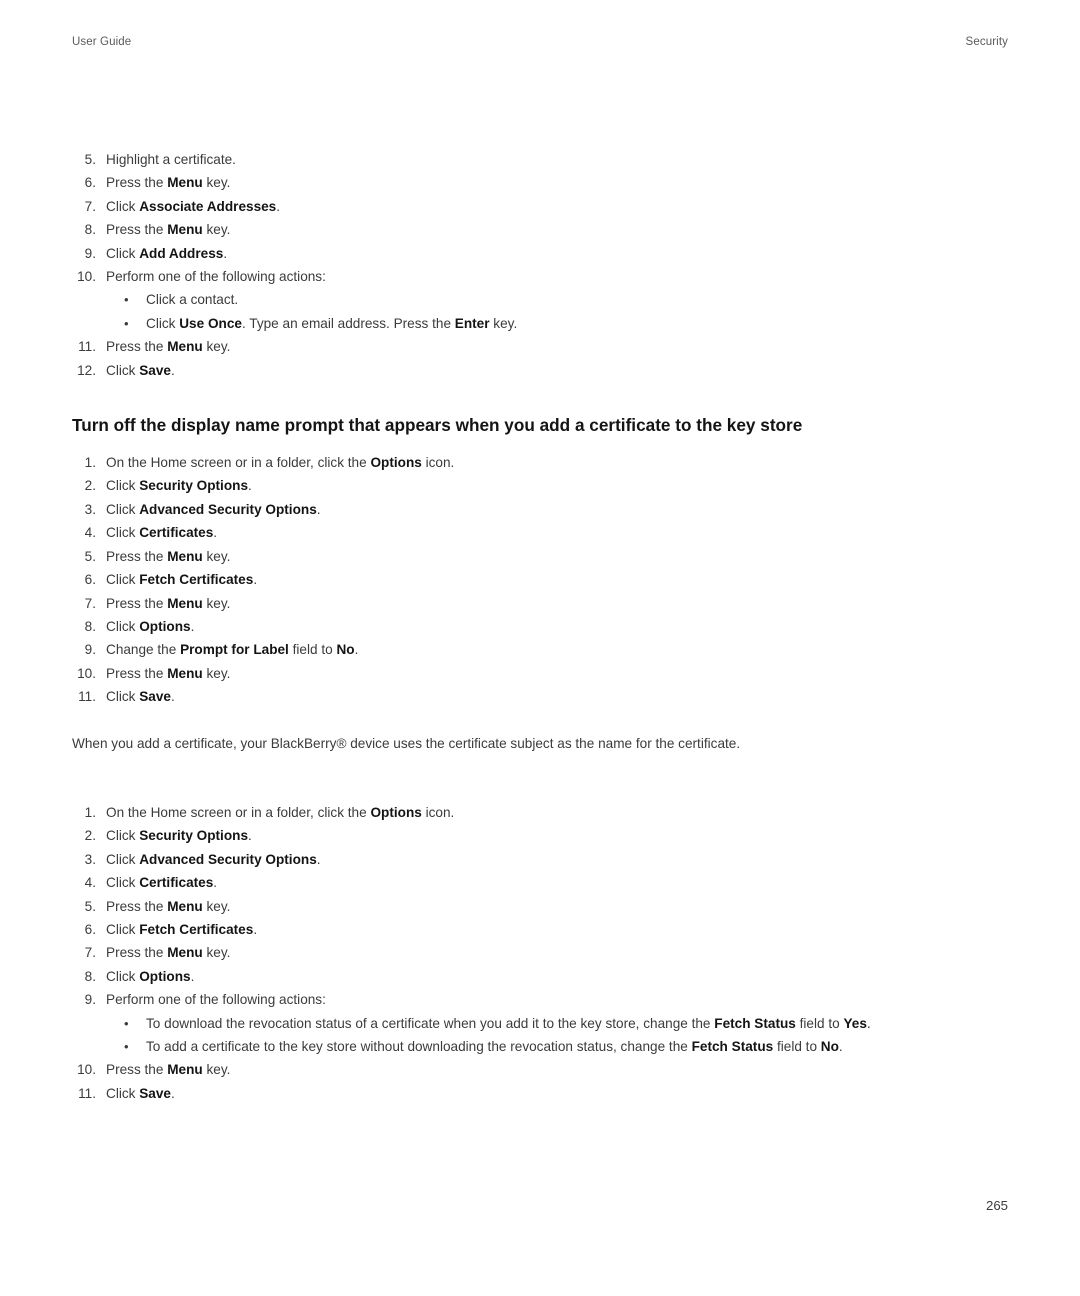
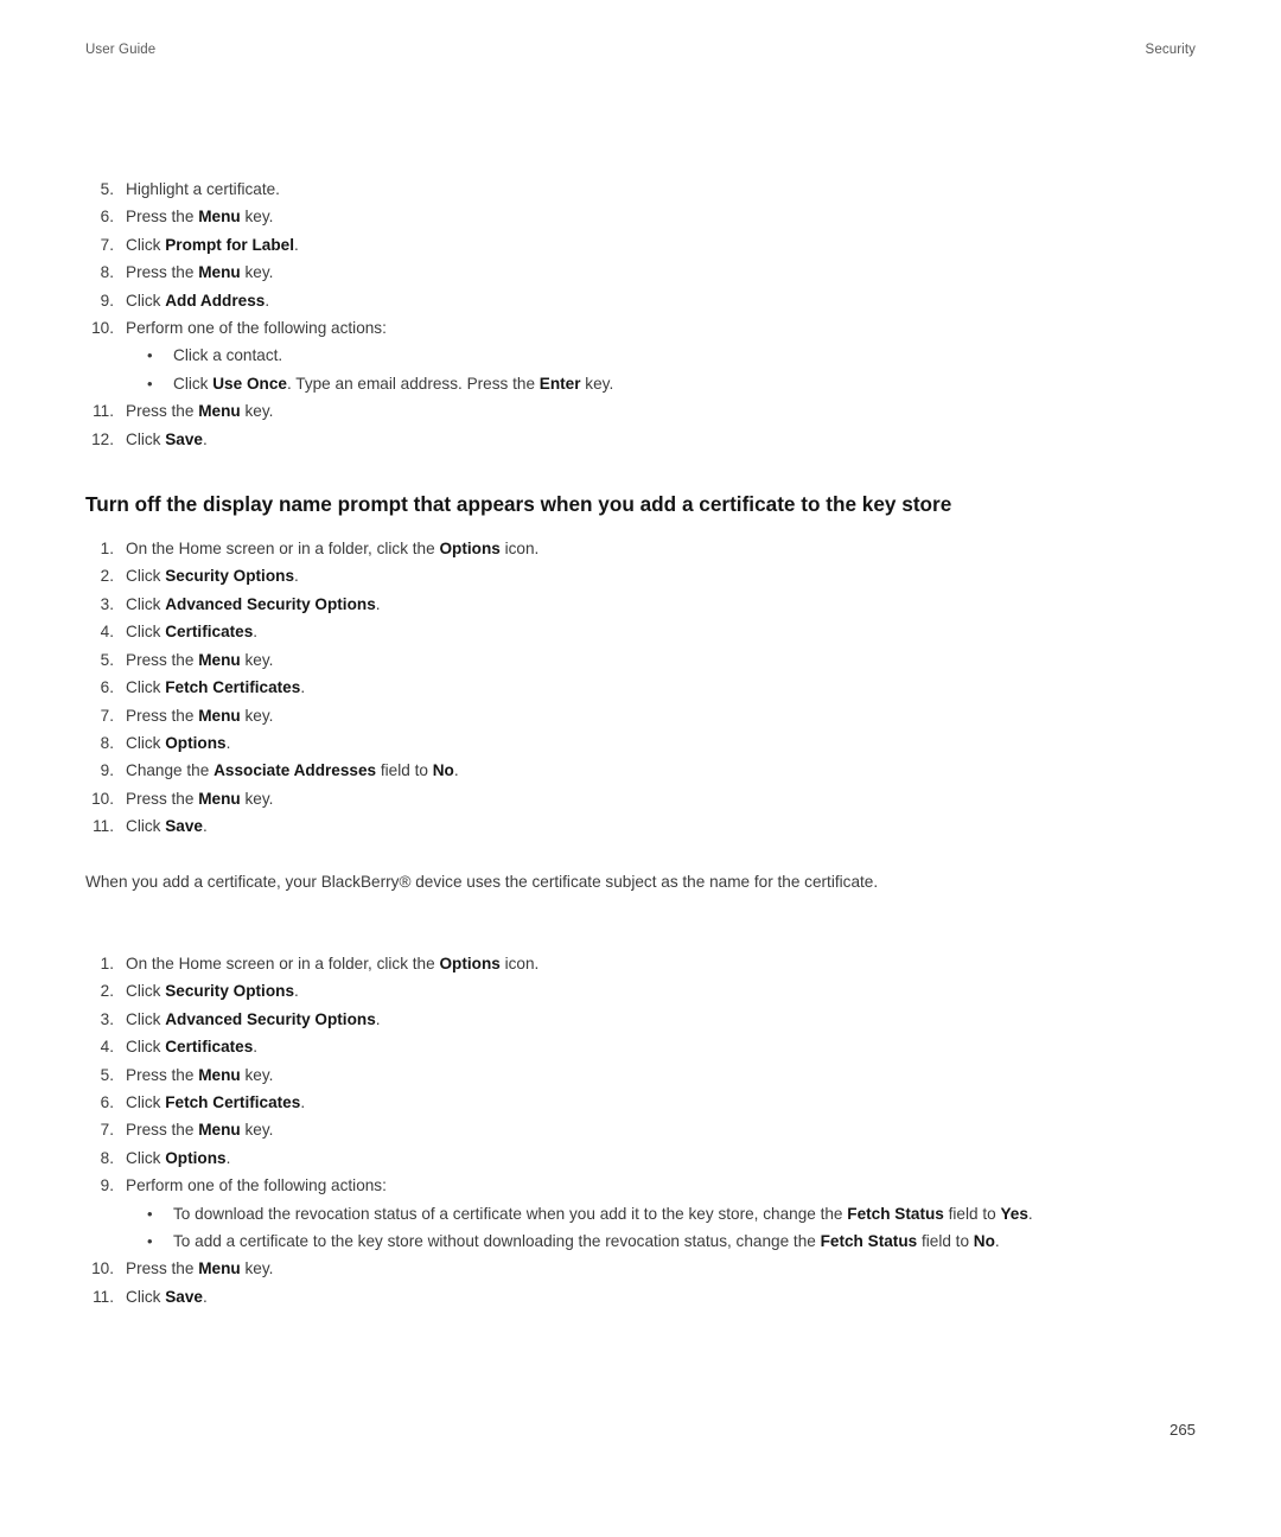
  User Guide
  Security
  5.
  Highlight a certificate.
  6.
  Press the Menu key.
  7.
- Click Associate Addresses.
+ Click Prompt for Label.
  8.
  Press the Menu key.
  9.
  Click Add Address.
  10.
  Perform one of the following actions:
  •
  Click a contact.
  •
  Click Use Once. Type an email address. Press the Enter key.
  11.
  Press the Menu key.
  12.
  Click Save.
  Turn off the display name prompt that appears when you add a certificate to the key store
  1.
  On the Home screen or in a folder, click the Options icon.
  2.
  Click Security Options.
  3.
  Click Advanced Security Options.
  4.
  Click Certificates.
  5.
  Press the Menu key.
  6.
  Click Fetch Certificates.
  7.
  Press the Menu key.
  8.
  Click Options.
  9.
- Change the Prompt for Label field to No.
+ Change the Associate Addresses field to No.
  10.
  Press the Menu key.
  11.
  Click Save.
  When you add a certificate, your BlackBerry® device uses the certificate subject as the name for the certificate.
  1.
  On the Home screen or in a folder, click the Options icon.
  2.
  Click Security Options.
  3.
  Click Advanced Security Options.
  4.
  Click Certificates.
  5.
  Press the Menu key.
  6.
  Click Fetch Certificates.
  7.
  Press the Menu key.
  8.
  Click Options.
  9.
  Perform one of the following actions:
  •
  To download the revocation status of a certificate when you add it to the key store, change the Fetch Status field to Yes.
  •
  To add a certificate to the key store without downloading the revocation status, change the Fetch Status field to No.
  10.
  Press the Menu key.
  11.
  Click Save.
  265
